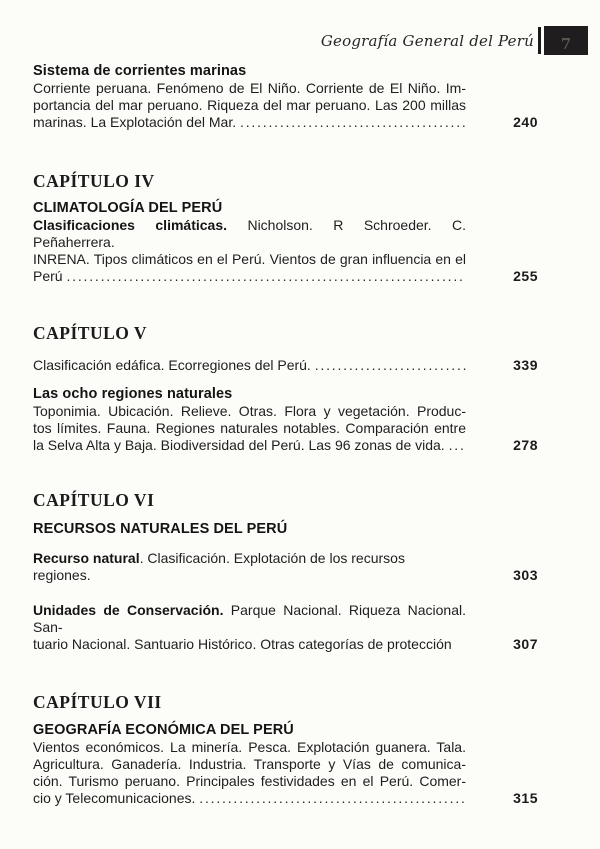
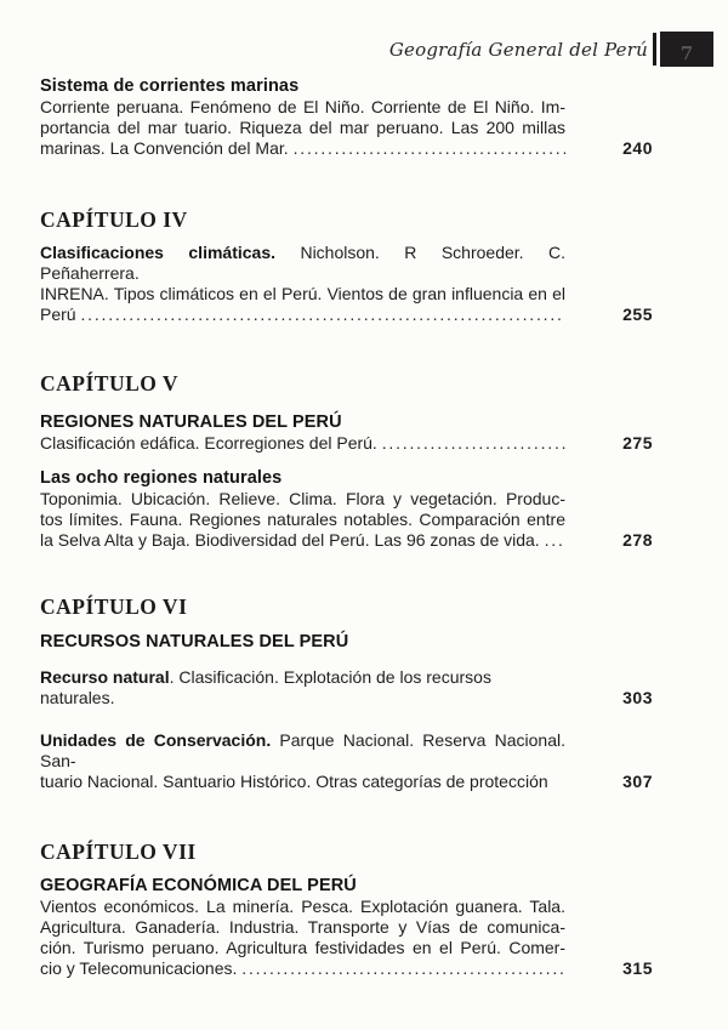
  Geografía General del Perú
  7
  Sistema de corrientes marinas
  Corriente peruana. Fenómeno de El Niño. Corriente de El Niño. Im-
- portancia del mar peruano. Riqueza del mar peruano. Las 200 millas
+ portancia del mar tuario. Riqueza del mar peruano. Las 200 millas
- marinas. La Explotación del Mar.
+ marinas. La Convención del Mar.
  240
  CAPÍTULO IV
- CLIMATOLOGÍA DEL PERÚ
  Clasificaciones climáticas. Nicholson. R Schroeder. C. Peñaherrera.
  INRENA. Tipos climáticos en el Perú. Vientos de gran influencia en el
  Perú
  ......................................................................
  255
  CAPÍTULO V
+ REGIONES NATURALES DEL PERÚ
  Clasificación edáfica. Ecorregiones del Perú.
- 339
+ 275
  Las ocho regiones naturales
- Toponimia. Ubicación. Relieve. Otras. Flora y vegetación. Produc-
+ Toponimia. Ubicación. Relieve. Clima. Flora y vegetación. Produc-
  tos límites. Fauna. Regiones naturales notables. Comparación entre
  la Selva Alta y Baja. Biodiversidad del Perú. Las 96 zonas de vida.
  278
  CAPÍTULO VI
  RECURSOS NATURALES DEL PERÚ
- Recurso natural. Clasificación. Explotación de los recursos regiones.
+ Recurso natural. Clasificación. Explotación de los recursos naturales.
  303
- Unidades de Conservación. Parque Nacional. Riqueza Nacional. San-
+ Unidades de Conservación. Parque Nacional. Reserva Nacional. San-
  tuario Nacional. Santuario Histórico. Otras categorías de protección
  307
  CAPÍTULO VII
  GEOGRAFÍA ECONÓMICA DEL PERÚ
  Vientos económicos. La minería. Pesca. Explotación guanera. Tala.
  Agricultura. Ganadería. Industria. Transporte y Vías de comunica-
- ción. Turismo peruano. Principales festividades en el Perú. Comer-
+ ción. Turismo peruano. Agricultura festividades en el Perú. Comer-
  cio y Telecomunicaciones.
  315
